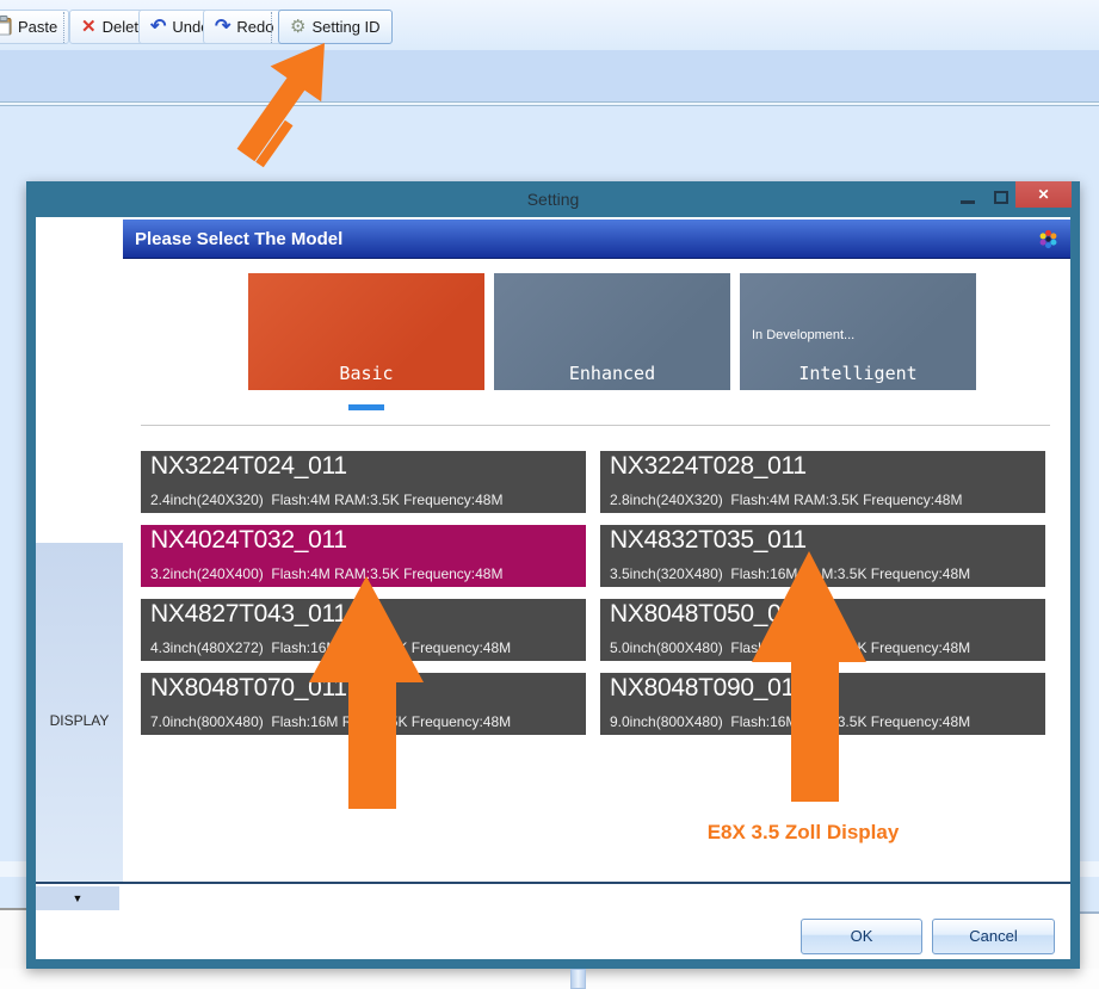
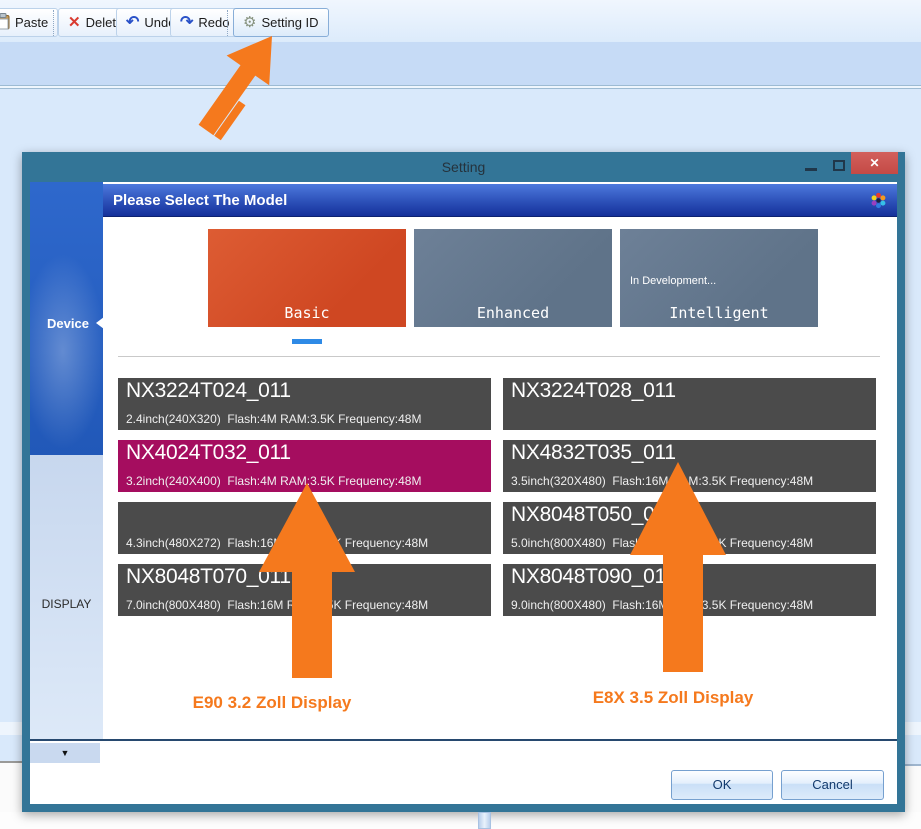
  Paste
  ✕
  Delet
  ↶
  Und
  ↷
  Redo
  ⚙
  Setting ID
  Setting
  ✕
+ Device
  DISPLAY
  ▼
  Please Select The Model
  Basic
  Enhanced
  In Development...
  Intelligent
  NX3224T024_011
  2.4inch(240X320) Flash:4M RAM:3.5K Frequency:48M
  NX3224T028_011
- 2.8inch(240X320) Flash:4M RAM:3.5K Frequency:48M
  NX4024T032_011
  3.2inch(240X400) Flash:4M RAM:3.5K Frequency:48M
  NX4832T035_011
  3.5inch(320X480) Flash:16MM:3.5K Frequency:48M
- NX4827T043_011
  4.3inch(480X272) Flash:16 Frequency:48M
  NX8048T050_0
  5.0inch(800X480) FlasK Frequency:48M
  NX8048T070_011
  7.0inch(800X480) Flash:16M RK Frequency:48M
  NX8048T090_01
  9.0inch(800X480) Flash:163.5K Frequency:48M
  OK
  Cancel
+ E90 3.2 Zoll Display
  E8X 3.5 Zoll Display
